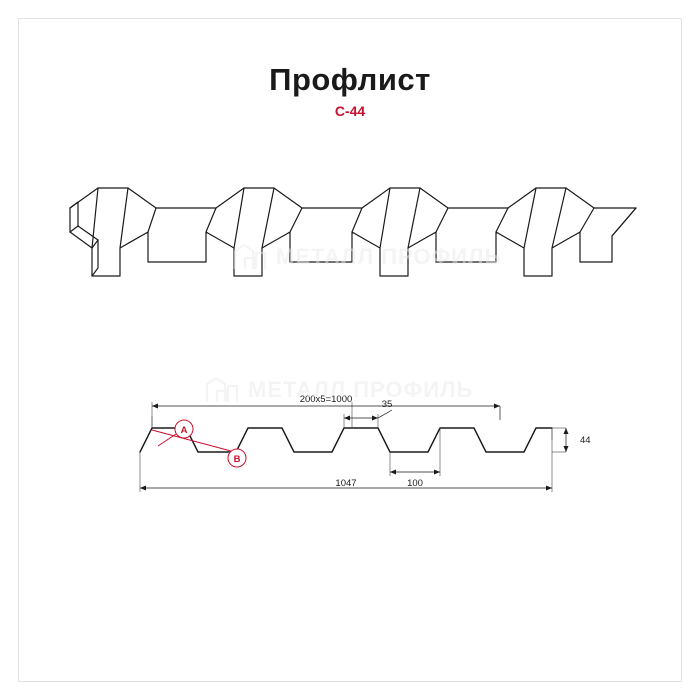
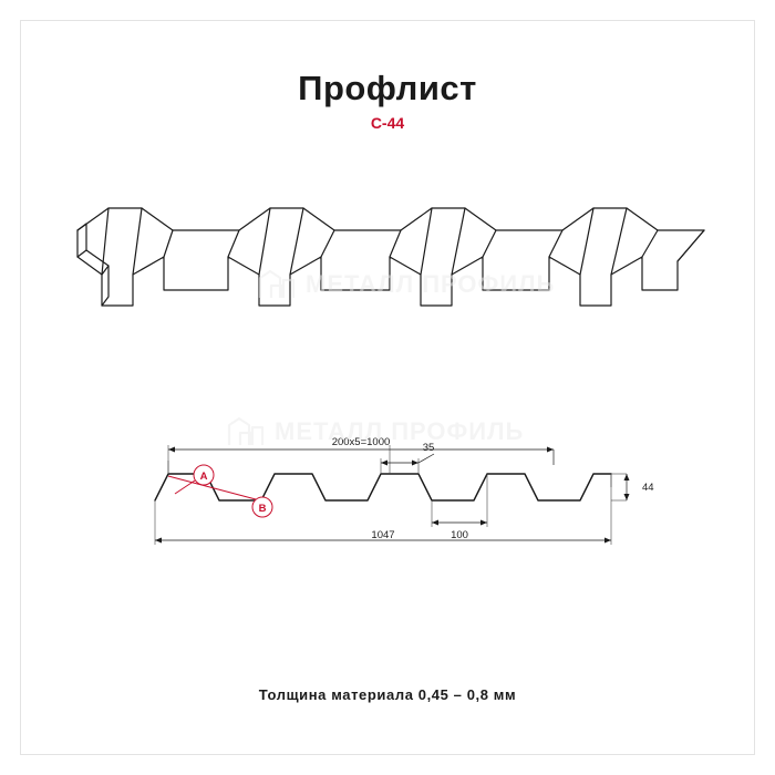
  Профлист
  С-44
  200х5=1000
  35
  100
  1047
  44
  A
  B
  МЕТАЛЛ ПРОФИЛЬ
  МЕТАЛЛ ПРОФИЛЬ
+ Толщина материала 0,45 – 0,8 мм
